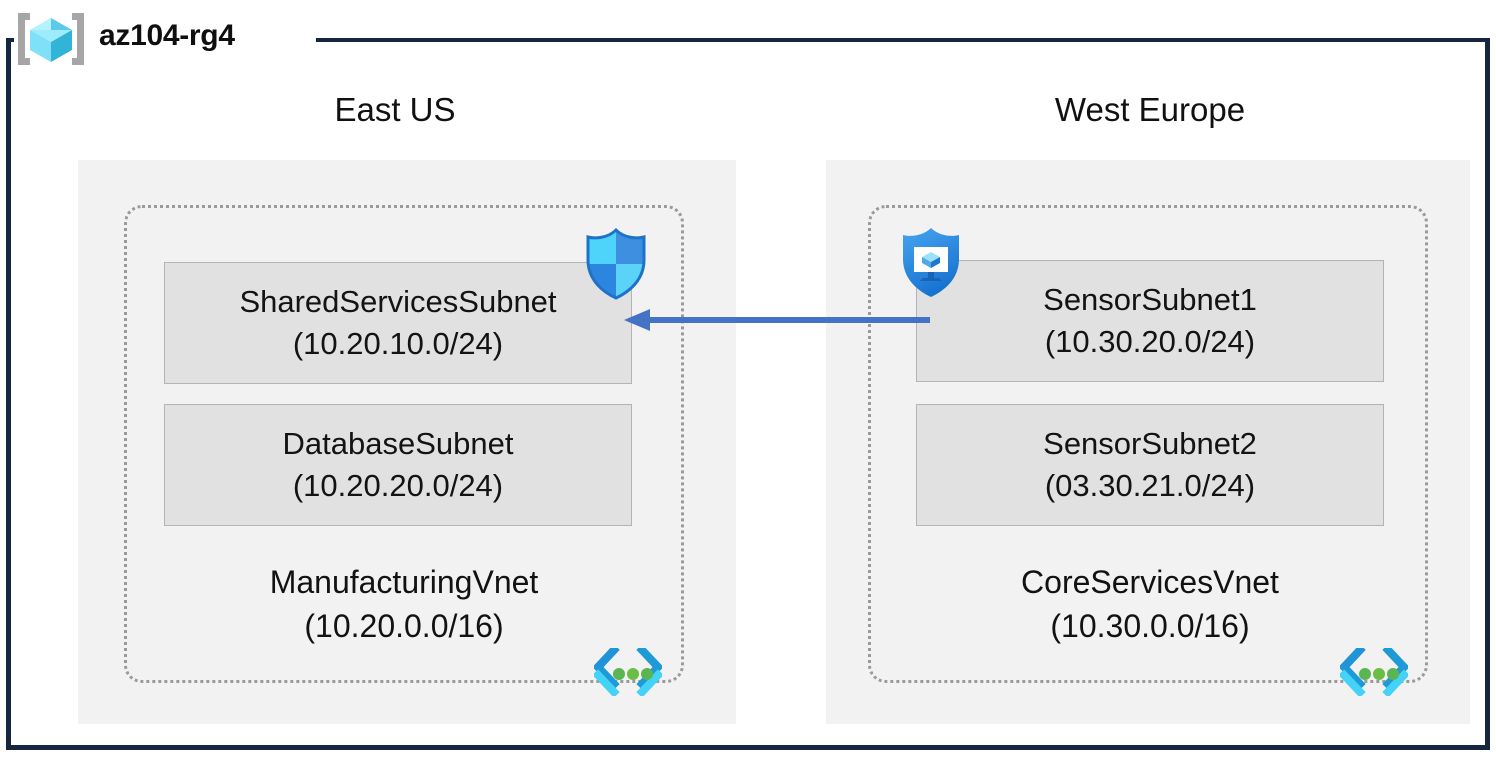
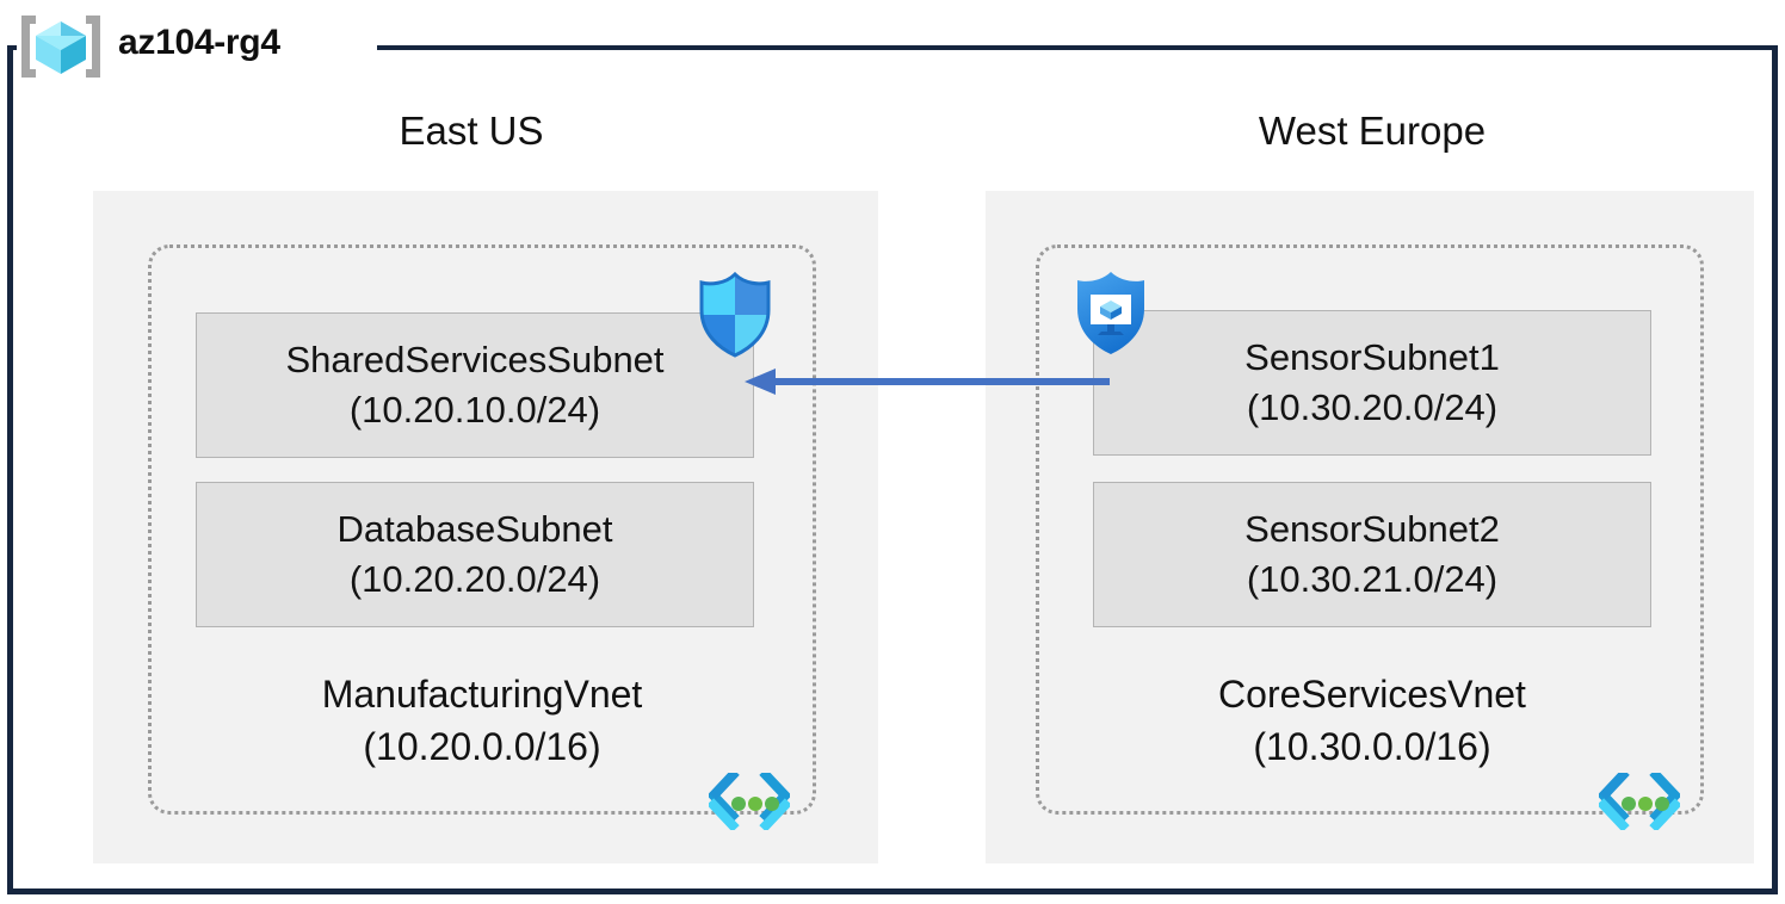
  az104-rg4
  East US
  SharedServicesSubnet
  (10.20.10.0/24)
  DatabaseSubnet
  (10.20.20.0/24)
  ManufacturingVnet
  (10.20.0.0/16)
  West Europe
  SensorSubnet1
  (10.30.20.0/24)
  SensorSubnet2
- (03.30.21.0/24)
+ (10.30.21.0/24)
  CoreServicesVnet
  (10.30.0.0/16)
